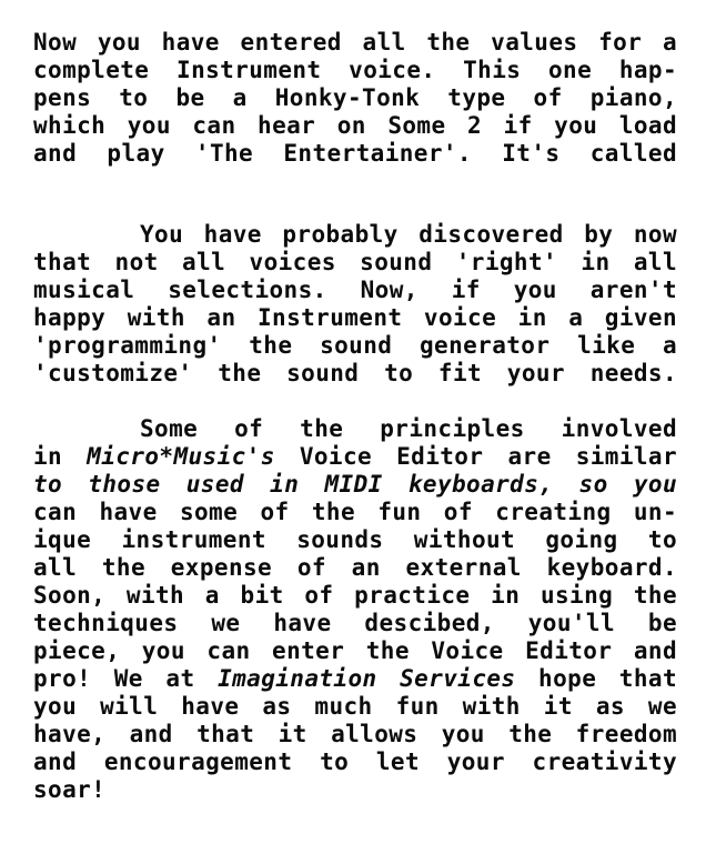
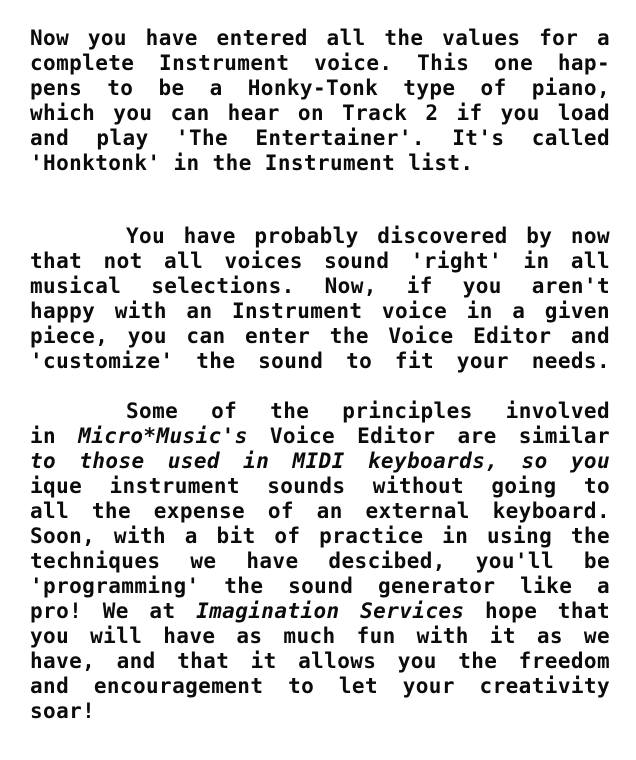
  Now you have entered all the values for a
  complete Instrument voice. This one hap-
  pens to be a Honky-Tonk type of piano,
- which you can hear on Some 2 if you load
+ which you can hear on Track 2 if you load
  and play 'The Entertainer'. It's called
+ 'Honktonk' in the Instrument list.
  You have probably discovered by now
  that not all voices sound 'right' in all
  musical selections. Now, if you aren't
  happy with an Instrument voice in a given
- 'programming' the sound generator like a
+ piece, you can enter the Voice Editor and
  'customize' the sound to fit your needs.
  Some of the principles involved
  in Micro*Music's Voice Editor are similar
  to those used in MIDI keyboards, so you
- can have some of the fun of creating un-
  ique instrument sounds without going to
  all the expense of an external keyboard.
  Soon, with a bit of practice in using the
  techniques we have descibed, you'll be
- piece, you can enter the Voice Editor and
+ 'programming' the sound generator like a
  pro! We at Imagination Services hope that
  you will have as much fun with it as we
  have, and that it allows you the freedom
  and encouragement to let your creativity
  soar!
